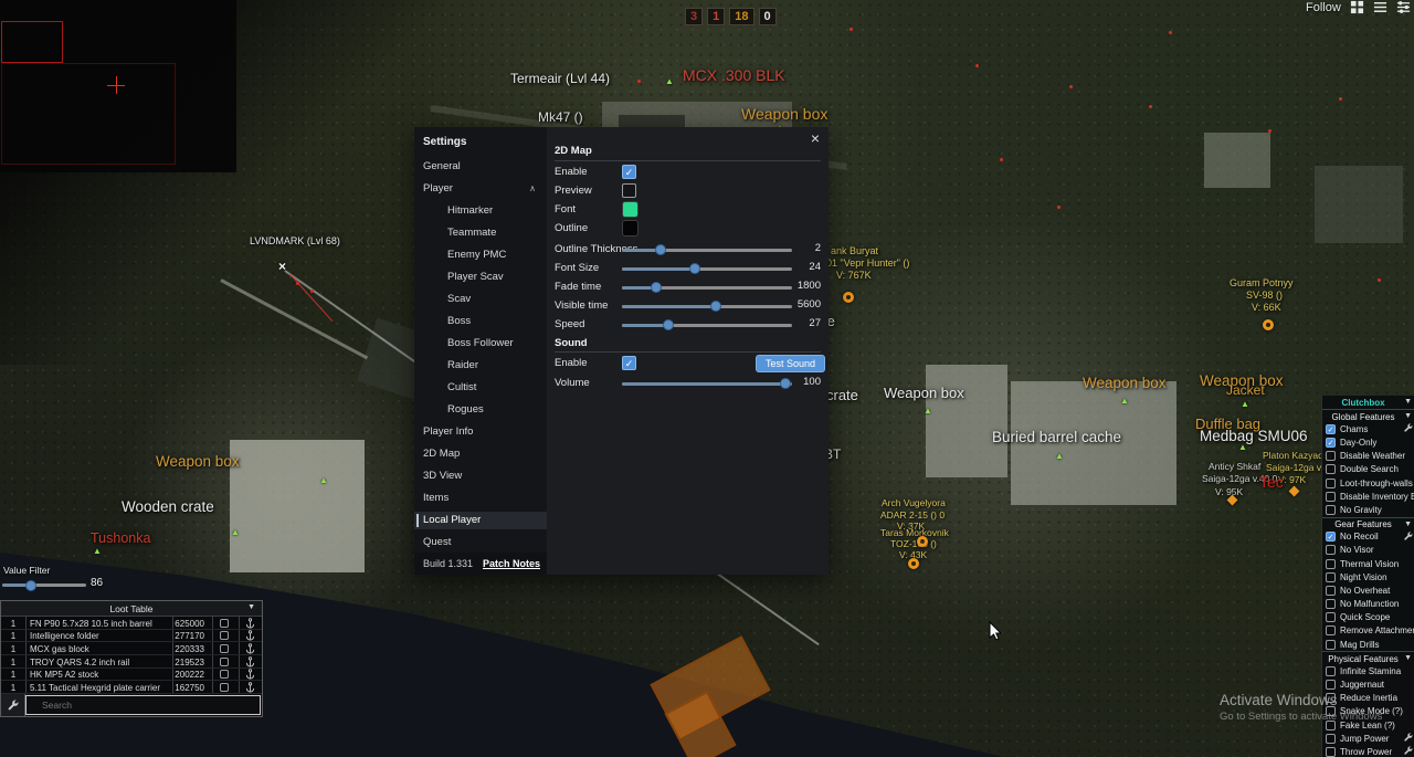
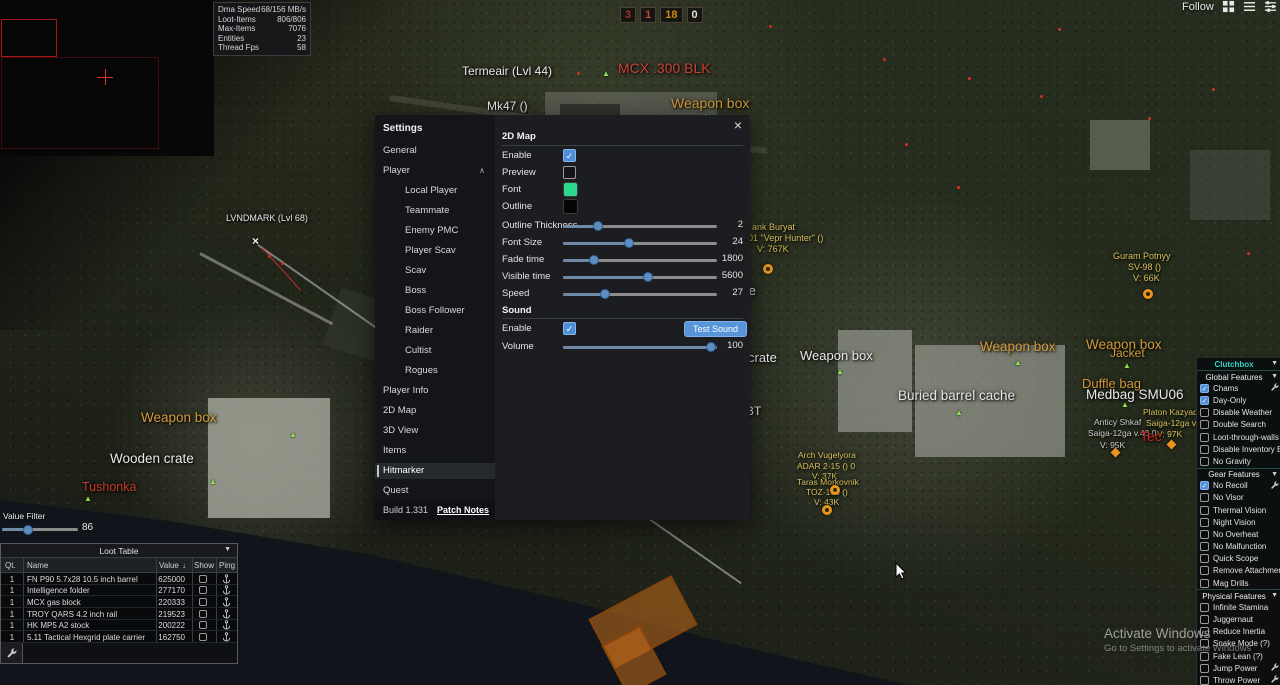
  Termeair (Lvl 44)
  Mk47 ()
  MCX .300 BLK
  Weapon box
  LVNDMARK (Lvl 68)
  Weapon box
  Wooden crate
  Tushonka
  ank Buryat
  01 "Vepr Hunter" ()
  V: 767K
  crate
  Weapon box
  BT
  Buried barrel cache
  Weapon box
  Weapon box
  Jacket
  Duffle bag
  Medbag SMU06
  Guram Potnyy
  SV-98 ()
  V: 66K
  Platon Kazya
  V: 97K
  Anticy Shkaf
  Saiga-12ga v.40 0
  V: 95K
  Tec
  Arch Vugelyora
  ADAR 2-15 () 0
  V: 37K
  Taras Morkovnik
  TOZ-106 ()
  V: 43K
  ▲
  ▲
  ▲
  ▲
  ▲
  ▲
  ▲
  ▲
  ▲
  ×
+ Dma Speed
+ 68/156 MB/s
+ Loot-Items
+ 806/806
+ Max-Items
+ 7076
+ Entities
+ 23
+ Thread Fps
+ 58
  3
  1
  18
  0
  Follow
  Settings
  General
  Player
  ∧
- Hitmarker
+ Local Player
  Teammate
  Enemy PMC
  Player Scav
  Scav
  Boss
  Boss Follower
  Raider
  Cultist
  Rogues
  Player Info
  2D Map
  3D View
  Items
- Local Player
+ Hitmarker
  Quest
  Build 1.331
  Patch Notes
  ×
  2D Map
  Enable
  ✓
  Preview
  Font
  Outline
  Outline Thickn
  2
  Font Size
  24
  Fade time
  1800
  Visible time
  5600
  Speed
  27
  Sound
  Enable
  ✓
  Test Sound
  Volume
  100
  Value Filter
  86
  Loot Table
+ Qt.
+ Name
+ Value
+ ↓
+ Show
+ Ping
  1
  FN P90 5.7x28 10.5 inch barrel
  625000
  1
  Intelligence folder
  277170
  1
  MCX gas block
  220333
  1
  TROY QARS 4.2 inch rail
  219523
  1
  HK MP5 A2 stock
  200222
  1
  5.11 Tactical Hexgrid plate carrier
  162750
- Search
  Clutchbox
  Global Features
  Chams
  Day-Only
  Disable Weather
  Double Search
  Loot-through-walls
  Disable Inventory
  No Gravity
  Gear Features
  No Recoil
  No Visor
  Thermal Vision
  Night Vision
  No Overheat
  No Malfunction
  Quick Scope
  Remove Attachme
  Mag Drills
  Physical Features
  Infinite Stamina
  Juggernaut
  Reduce Inertia
  Snake Mode (?)
  Fake Lean (?)
  Jump Power
  Throw Power
  Activate Windows
  Go to Settings to activate Windows
